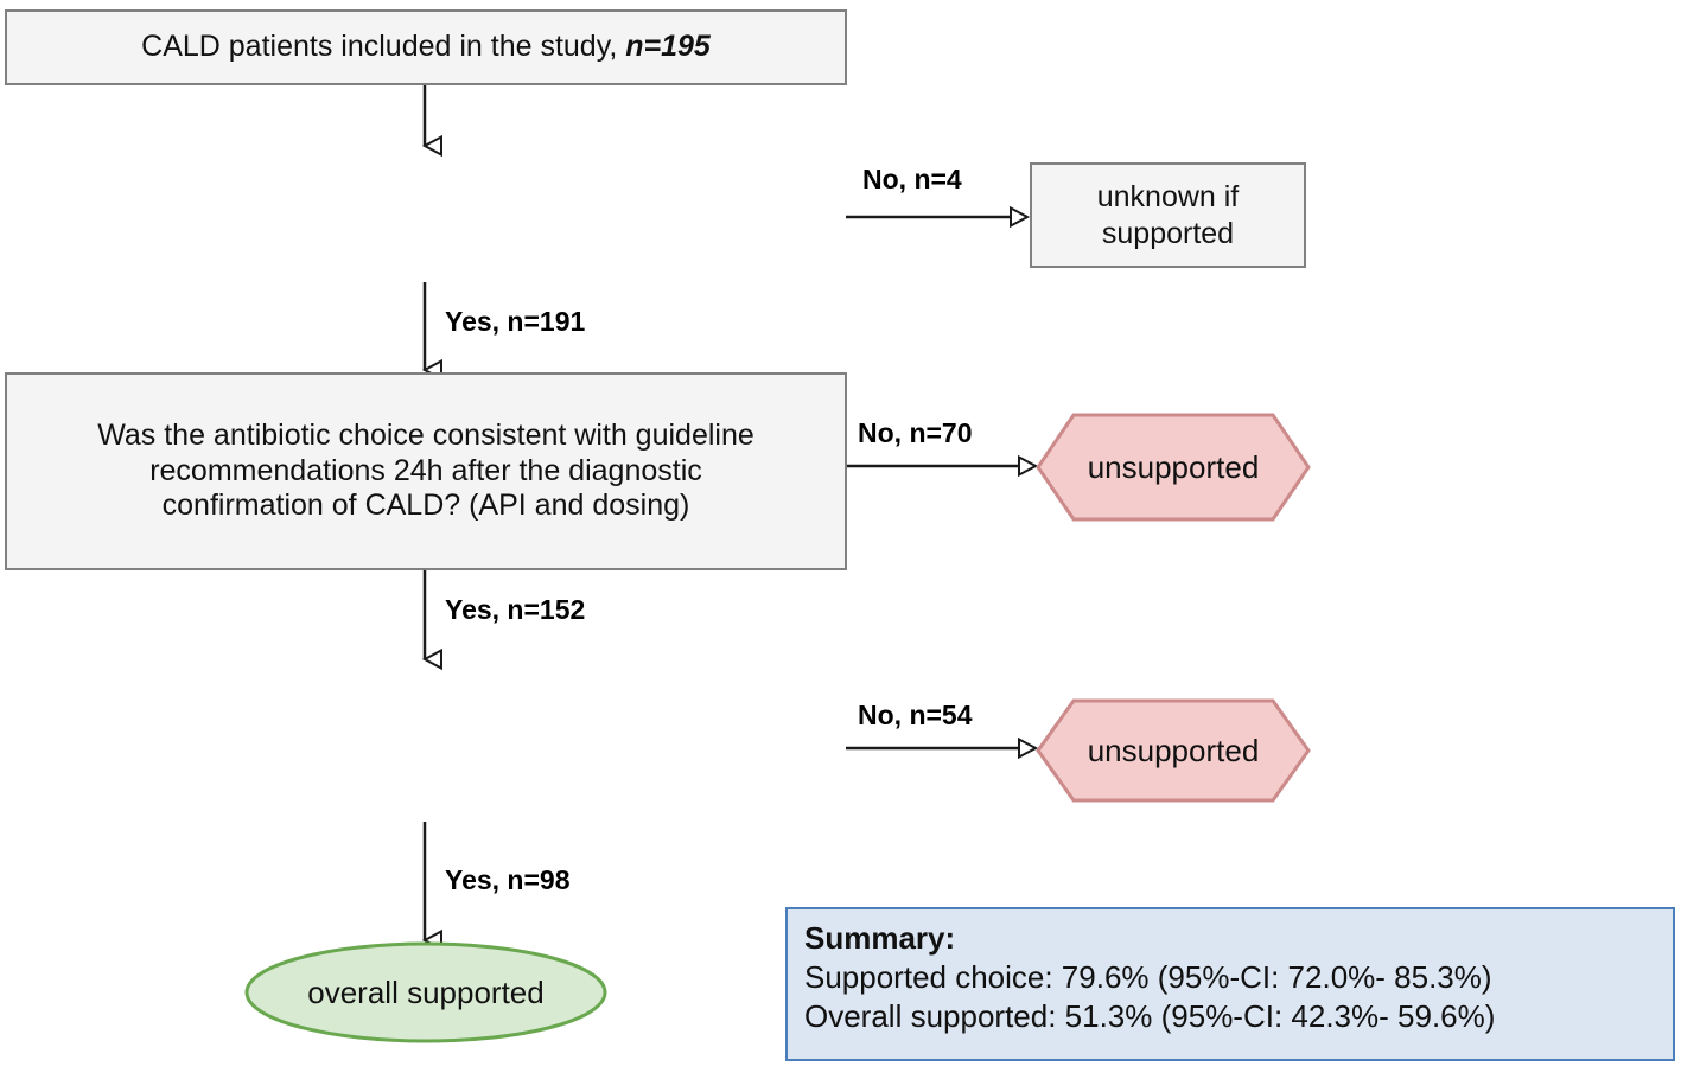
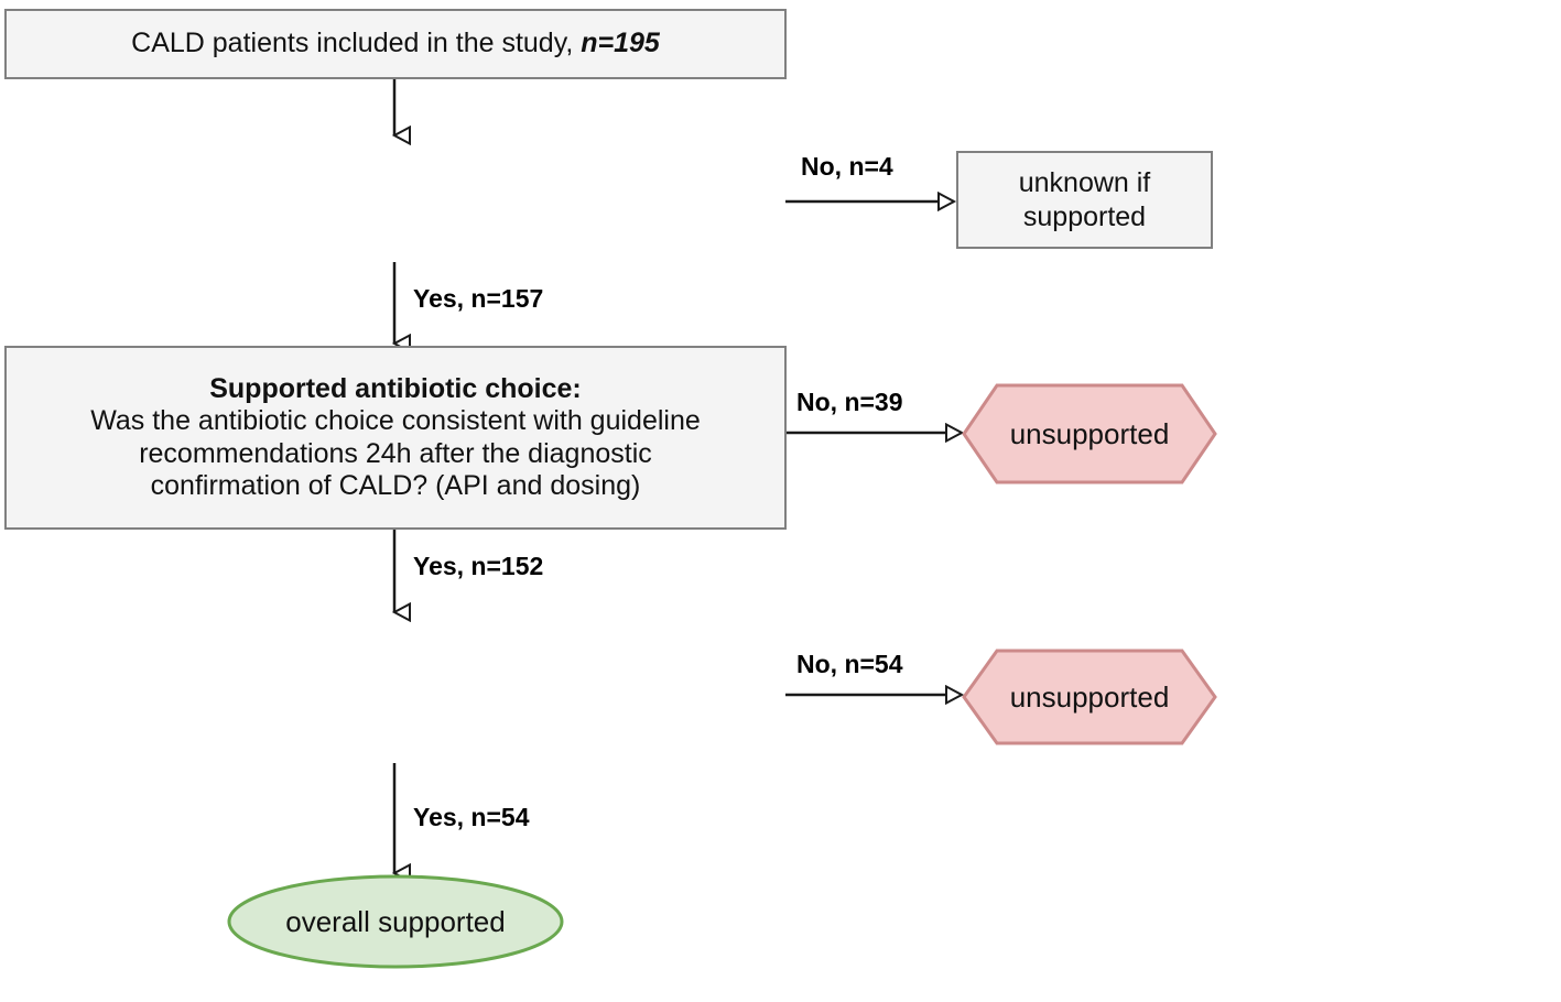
  CALD patients included in the study, n=195
  unknown if
  supported
+ Supported antibiotic choice:
  Was the antibiotic choice consistent with guideline
  recommendations 24h after the diagnostic
  confirmation of CALD? (API and dosing)
  unsupported
  unsupported
  overall supported
- Summary:
- Supported choice: 79.6% (95%-CI: 72.0%- 85.3%)
- Overall supported: 51.3% (95%-CI: 42.3%- 59.6%)
  No, n=4
- Yes, n=191
+ Yes, n=157
- No, n=70
+ No, n=39
  Yes, n=152
  No, n=54
- Yes, n=98
+ Yes, n=54
